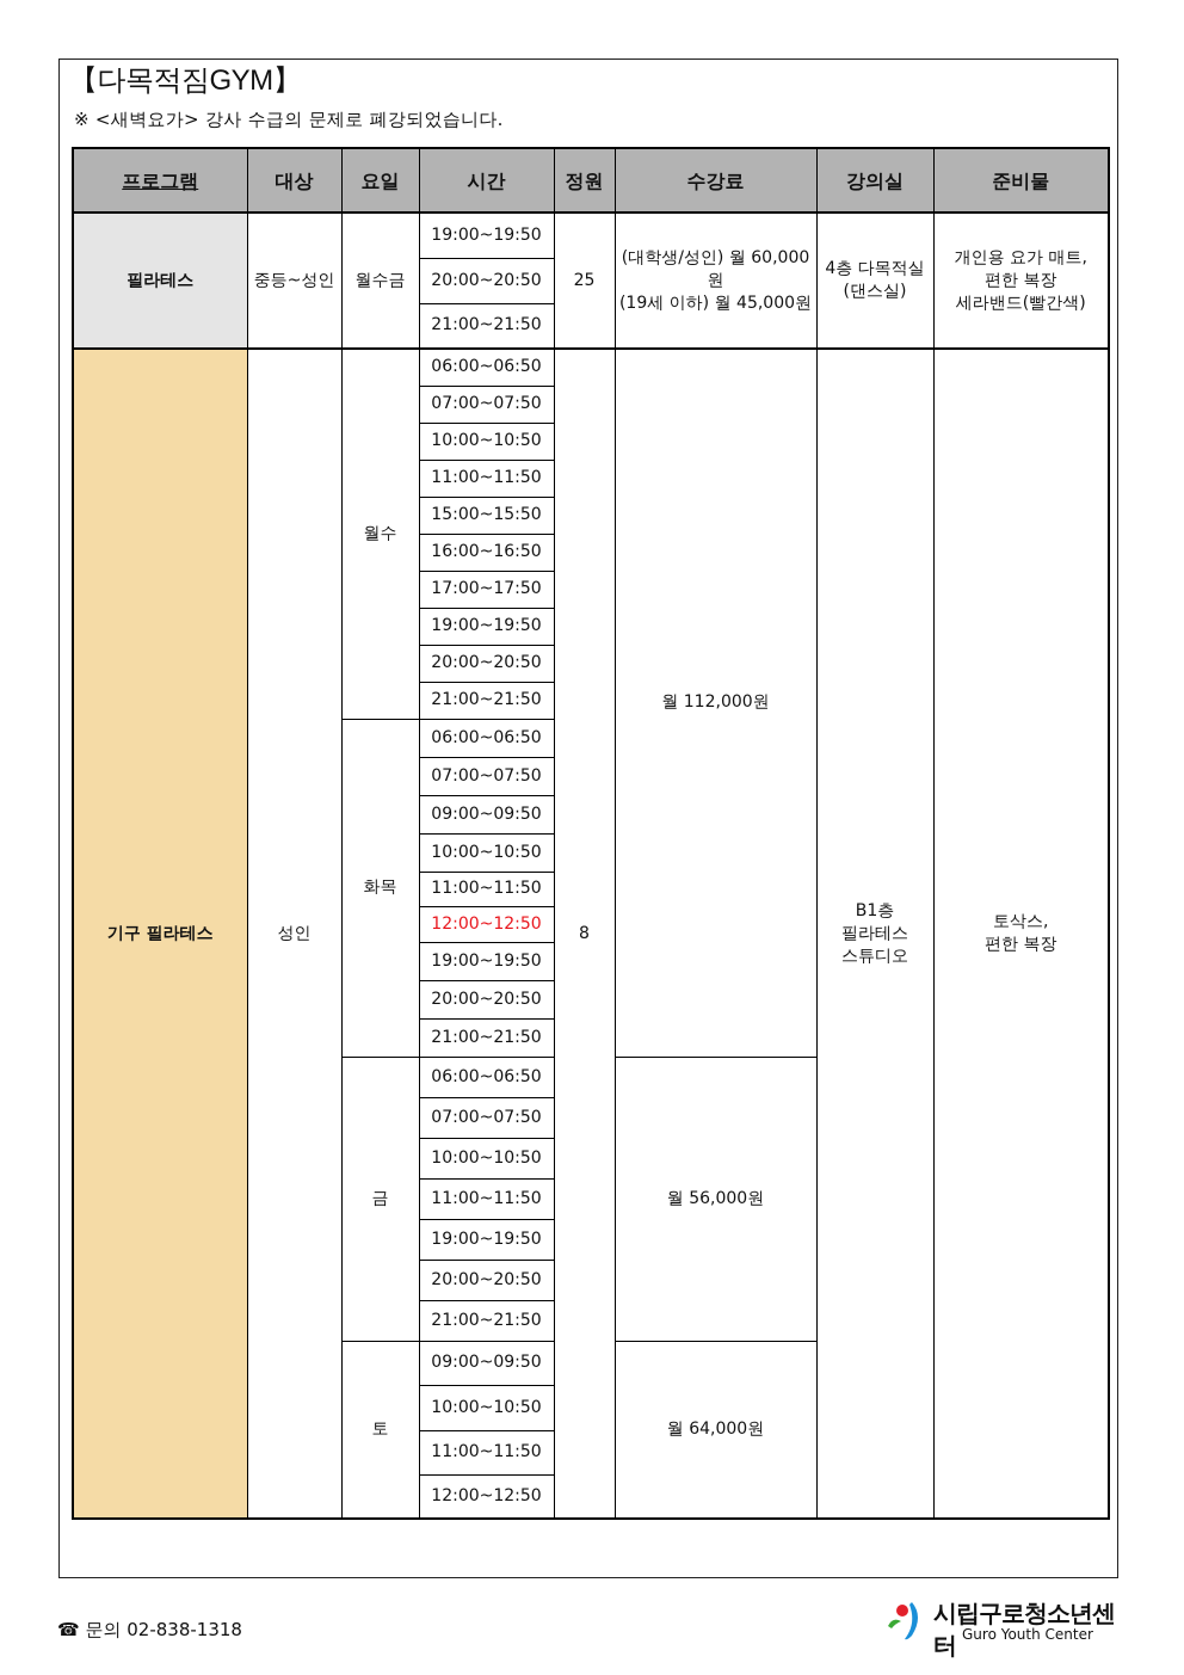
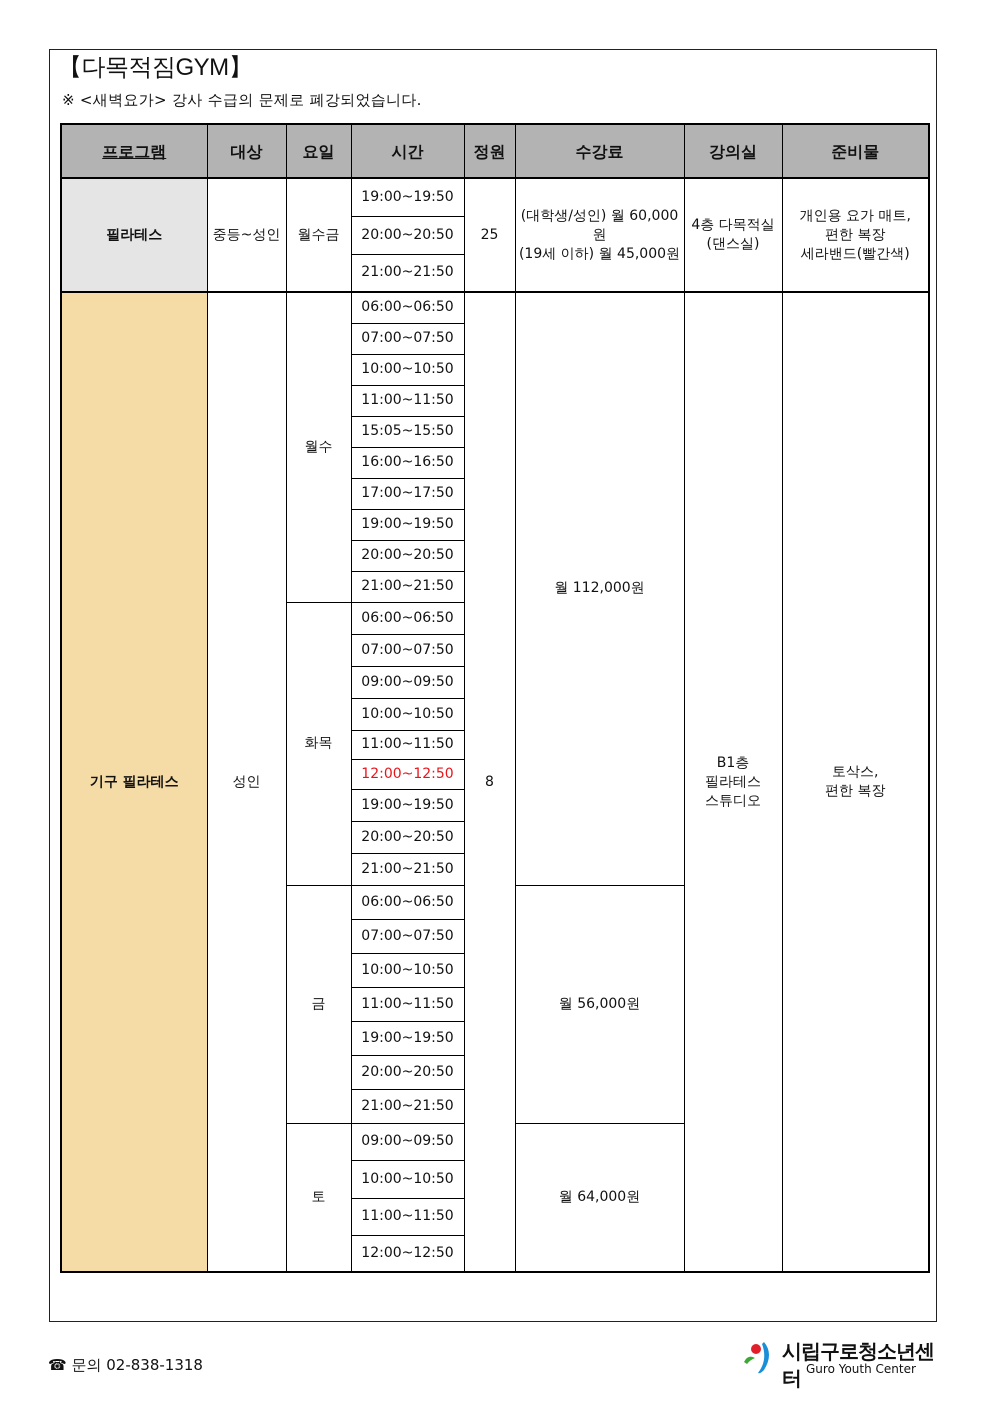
  【다목적짐GYM】
  ※ <새벽요가> 강사 수급의 문제로 폐강되었습니다.
  프로그램	대상	요일	시간	정원	수강료	강의실	준비물
  필라테스	중등~성인	월수금	19:00~19:50	25	(대학생/성인) 월 60,000원 (19세 이하) 월 45,000원	4층 다목적실 (댄스실)	개인용 요가 매트, 편한 복장 세라밴드(빨간색)
  20:00~20:50
  21:00~21:50
  기구 필라테스	성인	월수	06:00~06:50	8	월 112,000원	B1층 필라테스 스튜디오	토삭스, 편한 복장
  07:00~07:50
  10:00~10:50
  11:00~11:50
- 15:00~15:50
+ 15:05~15:50
  16:00~16:50
  17:00~17:50
  19:00~19:50
  20:00~20:50
  21:00~21:50
  화목	06:00~06:50
  07:00~07:50
  09:00~09:50
  10:00~10:50
  11:00~11:50
  12:00~12:50
  19:00~19:50
  20:00~20:50
  21:00~21:50
  금	06:00~06:50	월 56,000원
  07:00~07:50
  10:00~10:50
  11:00~11:50
  19:00~19:50
  20:00~20:50
  21:00~21:50
  토	09:00~09:50	월 64,000원
  10:00~10:50
  11:00~11:50
  12:00~12:50
  ☎ 문의 02-838-1318
  시립구로청소년센터
  Guro Youth Center
